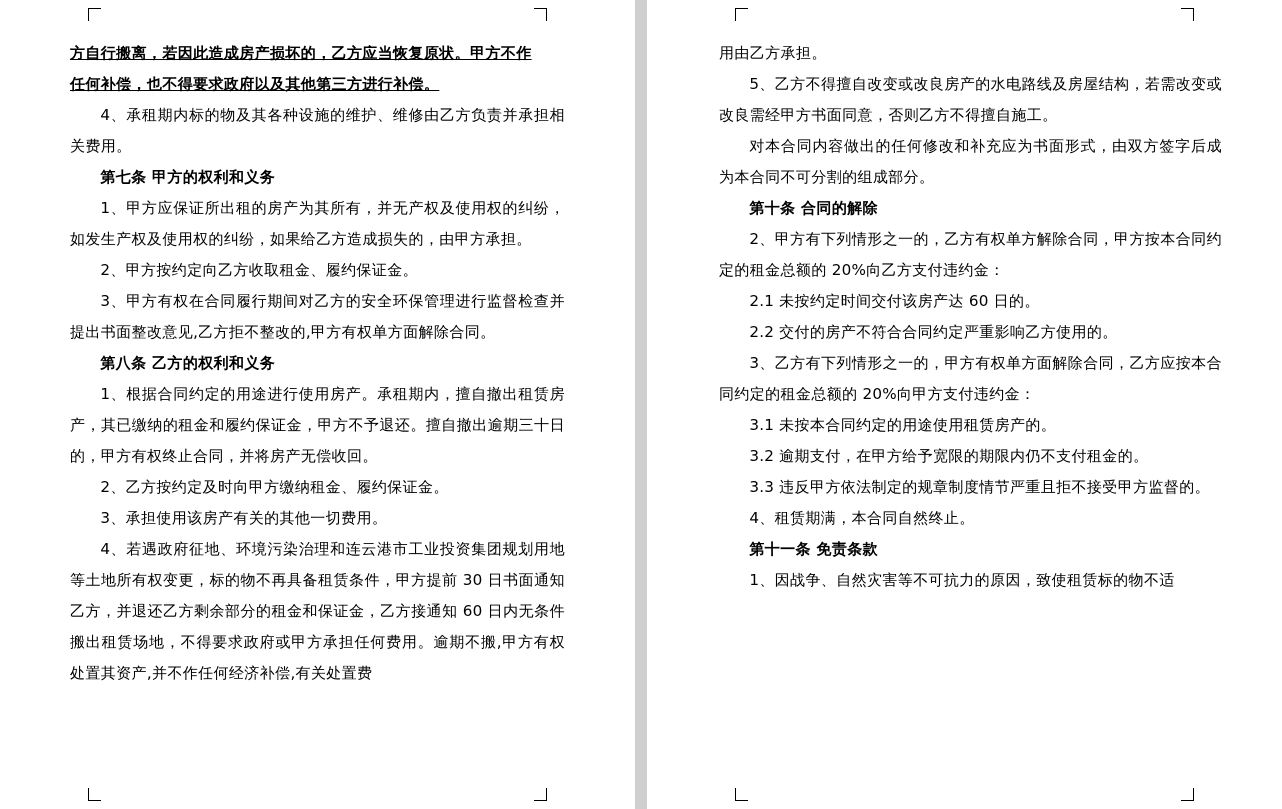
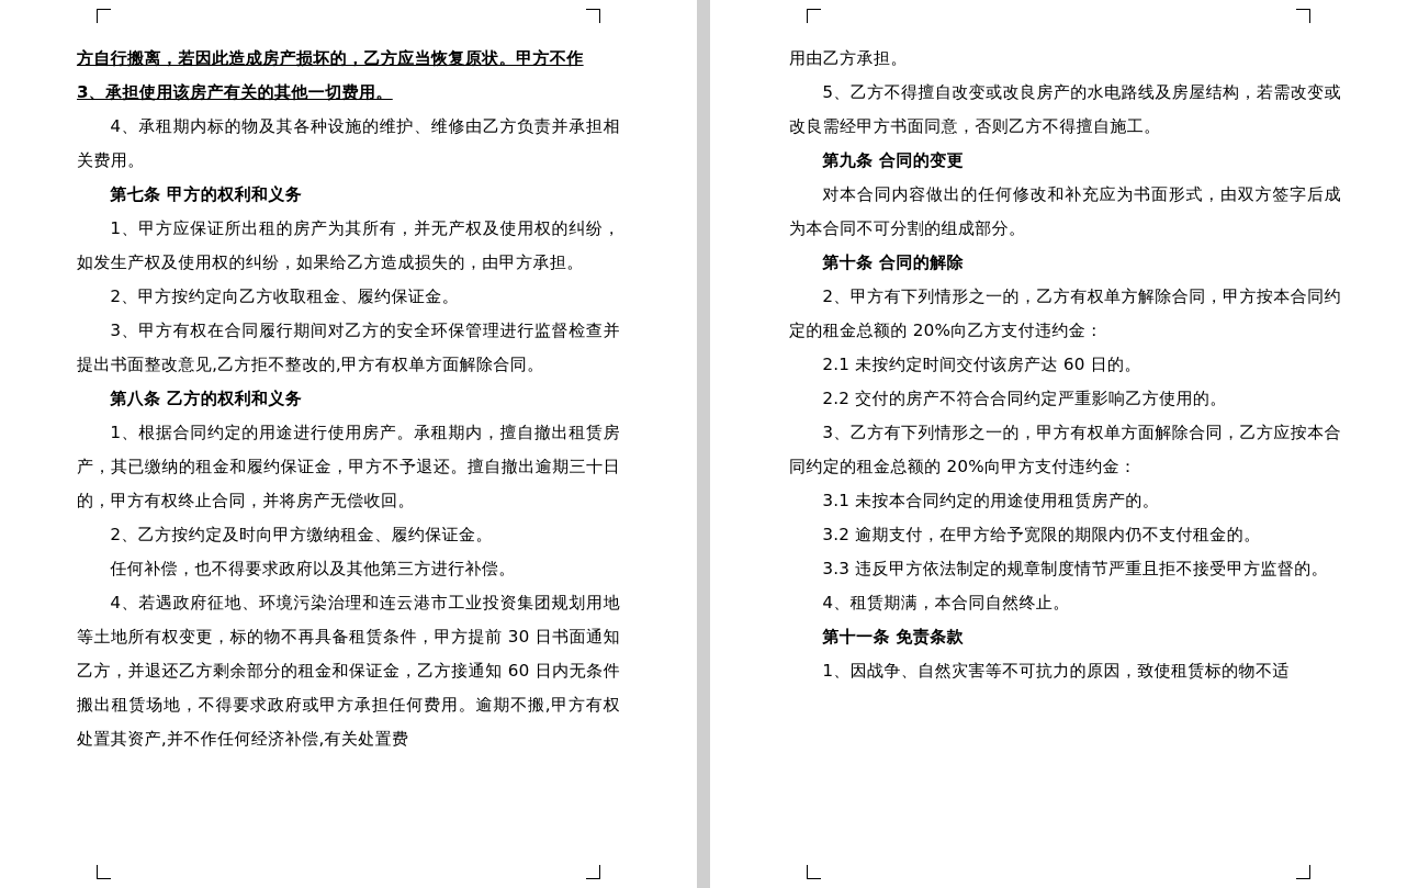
  方自行搬离，若因此造成房产损坏的，乙方应当恢复原状。甲方不作
- 任何补偿，也不得要求政府以及其他第三方进行补偿。
+ 3、承担使用该房产有关的其他一切费用。
  4、承租期内标的物及其各种设施的维护、维修由乙方负责并承担相关费用。
  第七条 甲方的权利和义务
  1、甲方应保证所出租的房产为其所有，并无产权及使用权的纠纷，如发生产权及使用权的纠纷，如果给乙方造成损失的，由甲方承担。
  2、甲方按约定向乙方收取租金、履约保证金。
  3、甲方有权在合同履行期间对乙方的安全环保管理进行监督检查并提出书面整改意见,乙方拒不整改的,甲方有权单方面解除合同。
  第八条 乙方的权利和义务
  1、根据合同约定的用途进行使用房产。承租期内，擅自撤出租赁房产，其已缴纳的租金和履约保证金，甲方不予退还。擅自撤出逾期三十日的，甲方有权终止合同，并将房产无偿收回。
  2、乙方按约定及时向甲方缴纳租金、履约保证金。
- 3、承担使用该房产有关的其他一切费用。
+ 任何补偿，也不得要求政府以及其他第三方进行补偿。
  4、若遇政府征地、环境污染治理和连云港市工业投资集团规划用地等土地所有权变更，标的物不再具备租赁条件，甲方提前 30 日书面通知乙方，并退还乙方剩余部分的租金和保证金，乙方接通知 60 日内无条件搬出租赁场地，不得要求政府或甲方承担任何费用。逾期不搬,甲方有权处置其资产,并不作任何经济补偿,有关处置费
  用由乙方承担。
  5、乙方不得擅自改变或改良房产的水电路线及房屋结构，若需改变或改良需经甲方书面同意，否则乙方不得擅自施工。
+ 第九条 合同的变更
  对本合同内容做出的任何修改和补充应为书面形式，由双方签字后成为本合同不可分割的组成部分。
  第十条 合同的解除
  2、甲方有下列情形之一的，乙方有权单方解除合同，甲方按本合同约定的租金总额的 20%向乙方支付违约金：
  2.1 未按约定时间交付该房产达 60 日的。
  2.2 交付的房产不符合合同约定严重影响乙方使用的。
  3、乙方有下列情形之一的，甲方有权单方面解除合同，乙方应按本合同约定的租金总额的 20%向甲方支付违约金：
  3.1 未按本合同约定的用途使用租赁房产的。
  3.2 逾期支付，在甲方给予宽限的期限内仍不支付租金的。
  3.3 违反甲方依法制定的规章制度情节严重且拒不接受甲方监督的。
  4、租赁期满，本合同自然终止。
  第十一条 免责条款
  1、因战争、自然灾害等不可抗力的原因，致使租赁标的物不适
